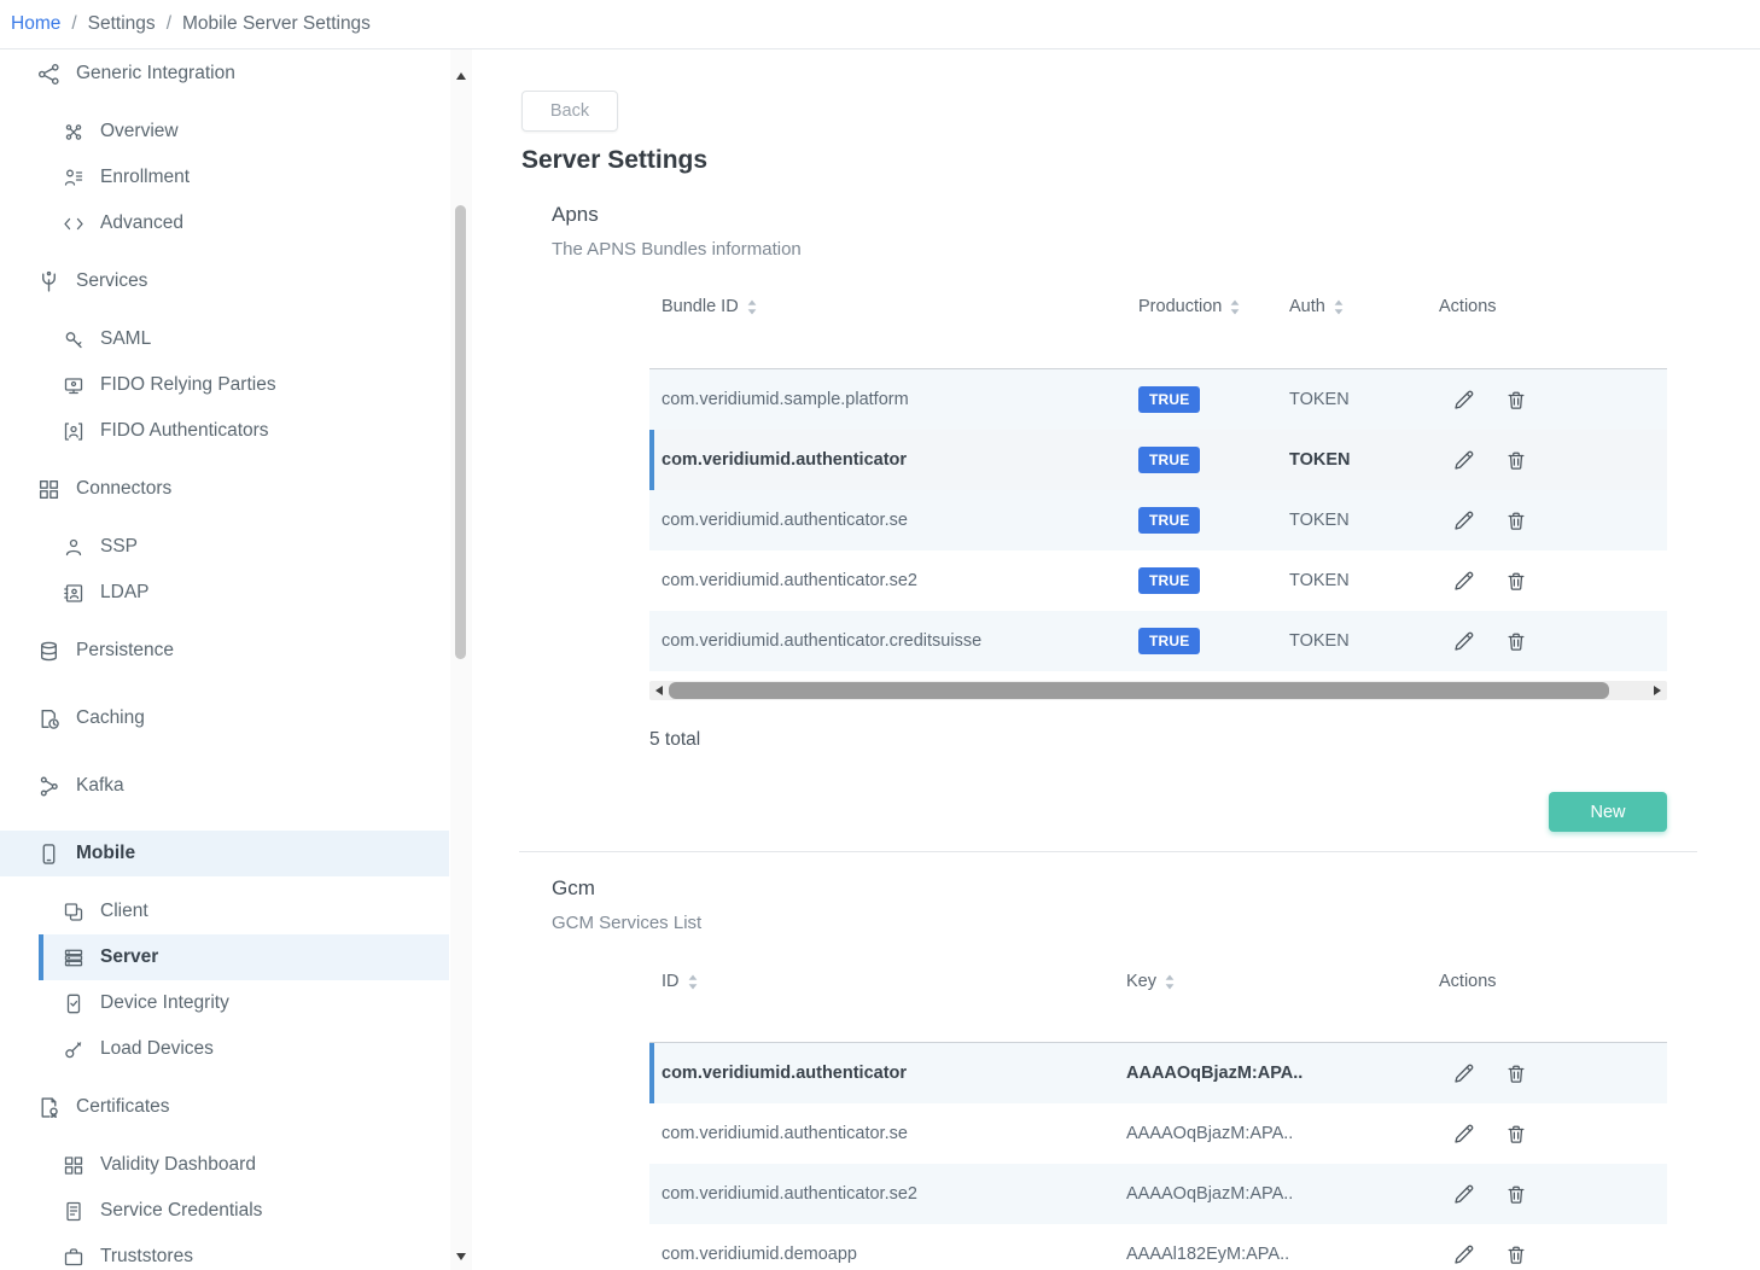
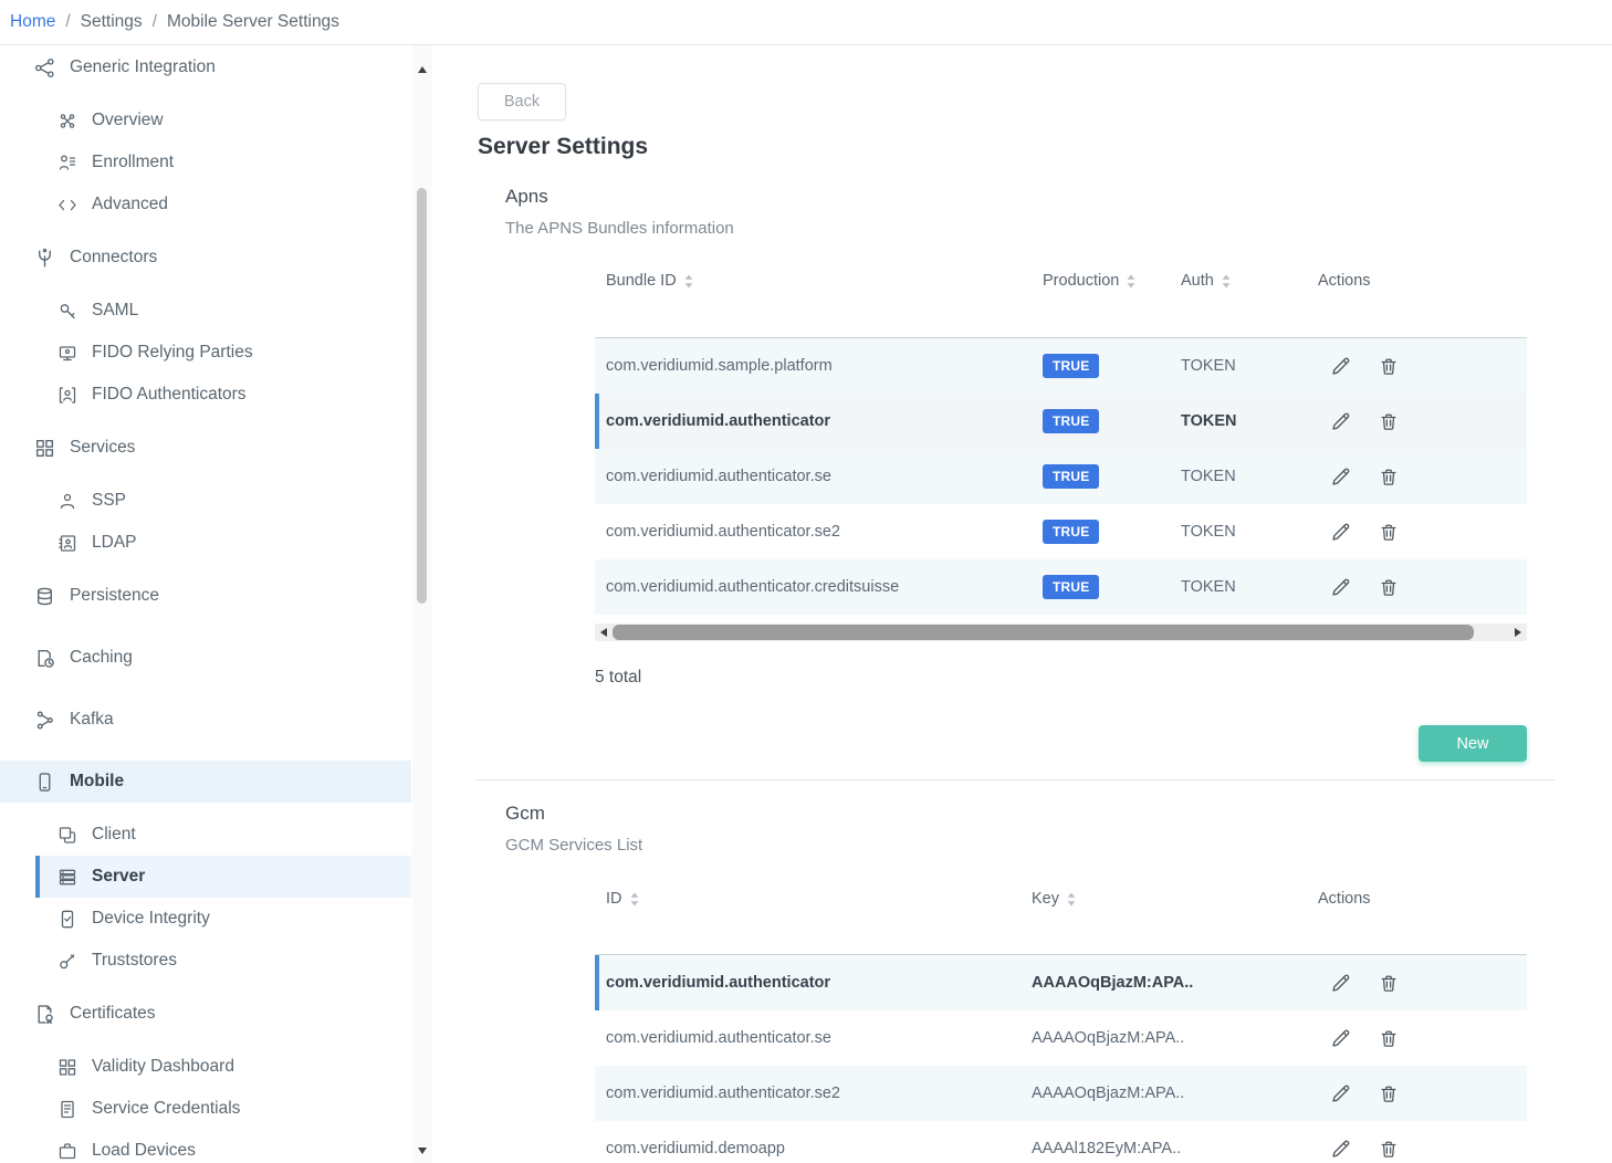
  Home
  /
  Settings
  /
  Mobile Server Settings
  Generic Integration
  Overview
  Enrollment
  Advanced
- Services
+ Connectors
  SAML
  FIDO Relying Parties
  FIDO Authenticators
- Connectors
+ Services
  SSP
  LDAP
  Persistence
  Caching
  Kafka
  Mobile
  Client
  Server
  Device Integrity
- Load Devices
+ Truststores
  Certificates
  Validity Dashboard
  Service Credentials
- Truststores
+ Load Devices
  Back
  Server Settings
  Apns
  The APNS Bundles information
  Bundle ID
  Production
  Auth
  Actions
  com.veridiumid.sample.platform
  TRUE
  TOKEN
  com.veridiumid.authenticator
  TRUE
  TOKEN
  com.veridiumid.authenticator.se
  TRUE
  TOKEN
  com.veridiumid.authenticator.se2
  TRUE
  TOKEN
  com.veridiumid.authenticator.creditsuisse
  TRUE
  TOKEN
  5 total
  New
  Gcm
  GCM Services List
  ID
  Key
  Actions
  com.veridiumid.authenticator
  AAAAOqBjazM:APA..
  com.veridiumid.authenticator.se
  AAAAOqBjazM:APA..
  com.veridiumid.authenticator.se2
  AAAAOqBjazM:APA..
  com.veridiumid.demoapp
  AAAAl182EyM:APA..
